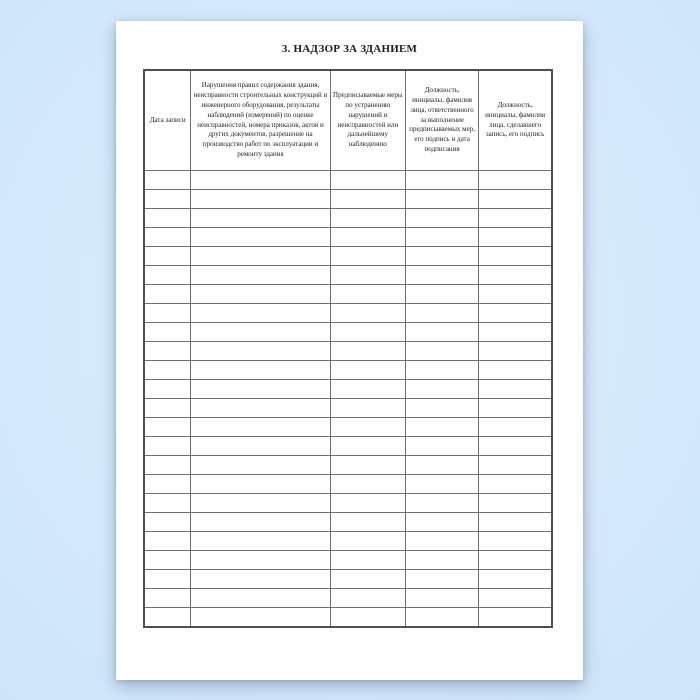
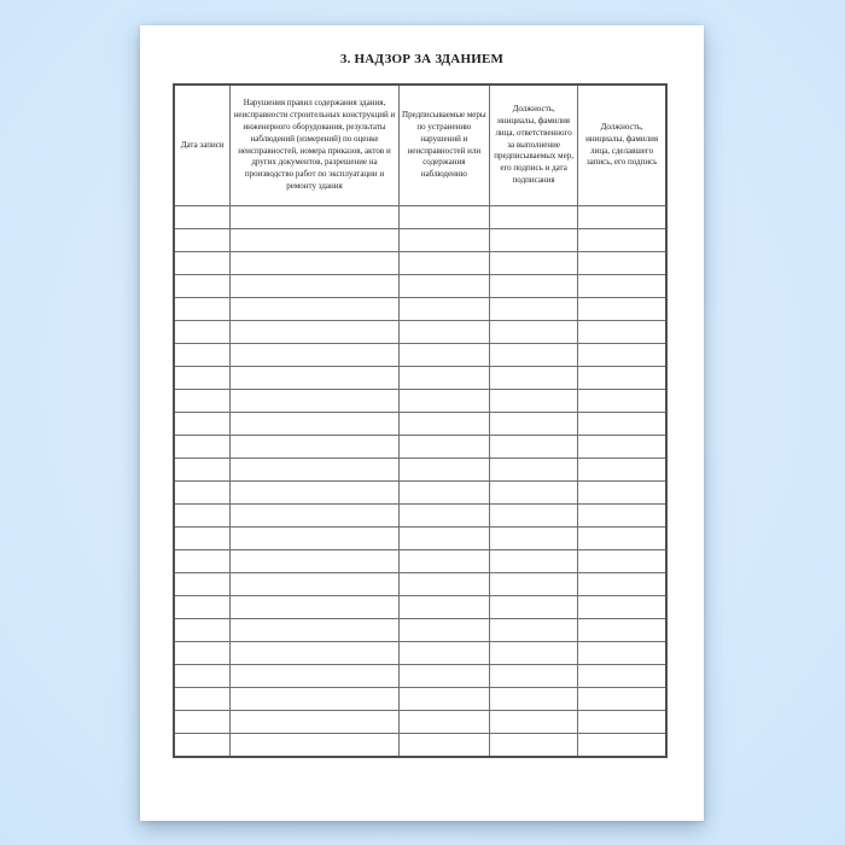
  3. НАДЗОР ЗА ЗДАНИЕМ
- Дата записи	Нарушения правил содержания здания, неисправности строительных конструкций и инженерного оборудования, результаты наблюдений (измерений) по оценке неисправностей, номера приказов, актов и других документов, разрешение на производство работ по эксплуатации и ремонту здания	Предписываемые меры по устранению нарушений и неисправностей или дальнейшему наблюдению	Должность, инициалы, фамилия лица, ответственного за выполнение предписываемых мер, его подпись и дата подписания	Должность, инициалы, фамилия лица, сделавшего запись, его подпись
+ Дата записи	Нарушения правил содержания здания, неисправности строительных конструкций и инженерного оборудования, результаты наблюдений (измерений) по оценке неисправностей, номера приказов, актов и других документов, разрешение на производство работ по эксплуатации и ремонту здания	Предписываемые меры по устранению нарушений и неисправностей или содержания наблюдению	Должность, инициалы, фамилия лица, ответственного за выполнение предписываемых мер, его подпись и дата подписания	Должность, инициалы, фамилия лица, сделавшего запись, его подпись
